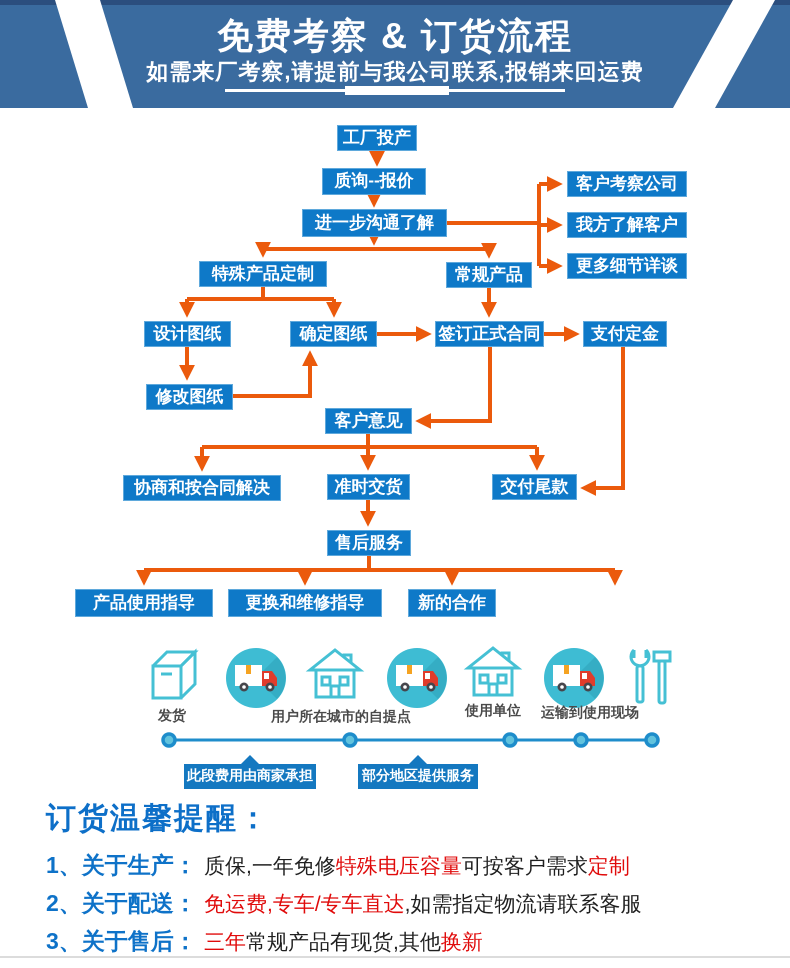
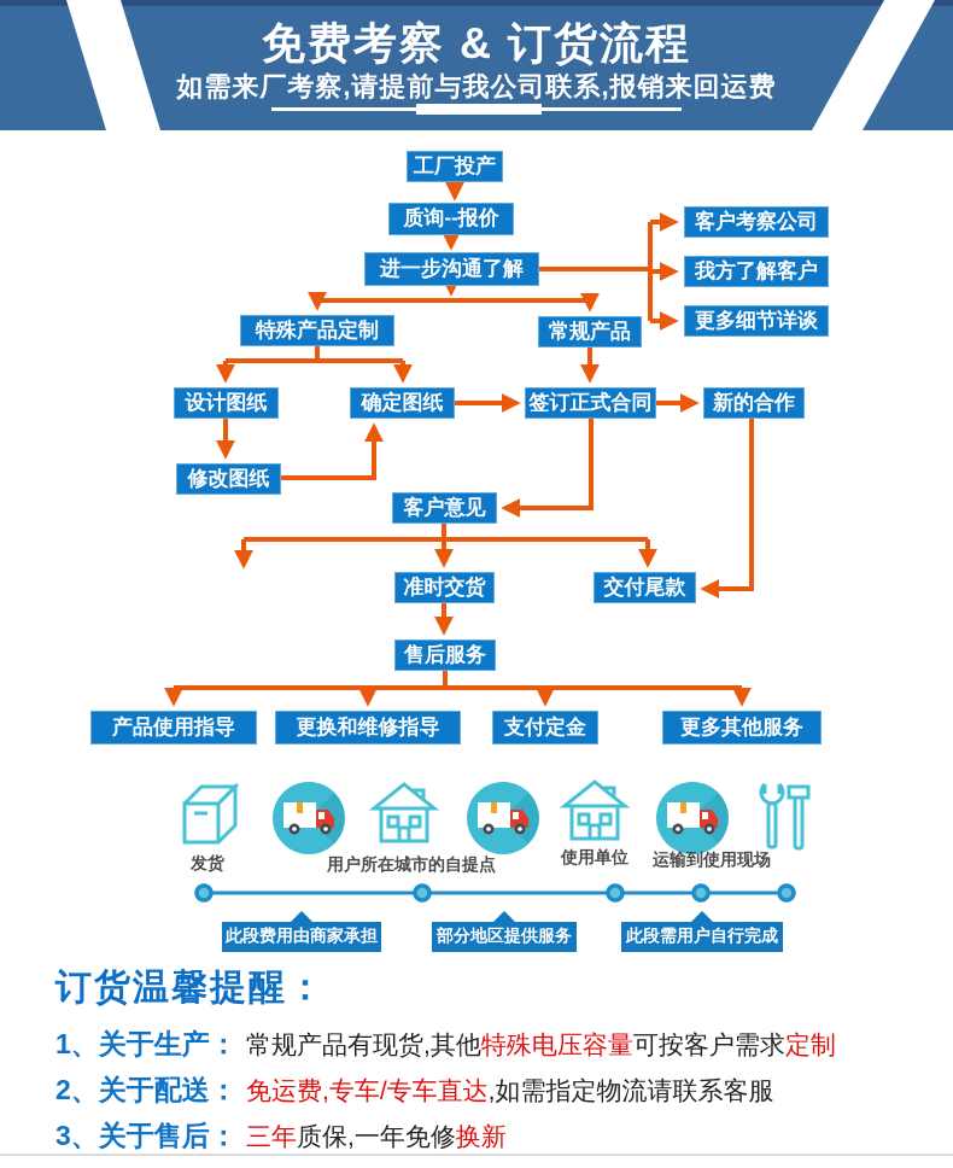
  免费考察 & 订货流程
  如需来厂考察,请提前与我公司联系,报销来回运费
  工厂投产
  质询--报价
  进一步沟通了解
  客户考察公司
  我方了解客户
  更多细节详谈
  特殊产品定制
  常规产品
  设计图纸
  确定图纸
  签订正式合同
- 支付定金
+ 新的合作
  修改图纸
  客户意见
- 协商和按合同解决
  准时交货
  交付尾款
  售后服务
  产品使用指导
  更换和维修指导
- 新的合作
+ 支付定金
+ 更多其他服务
  发货
  用户所在城市的自提点
  使用单位
  运输到使用现场
  此段费用由商家承担
  部分地区提供服务
+ 此段需用户自行完成
  订货温馨提醒：
- 1、关于生产： 质保,一年免修特殊电压容量可按客户需求定制
+ 1、关于生产： 常规产品有现货,其他特殊电压容量可按客户需求定制
  2、关于配送： 免运费,专车/专车直达,如需指定物流请联系客服
- 3、关于售后： 三年常规产品有现货,其他换新
+ 3、关于售后： 三年质保,一年免修换新
